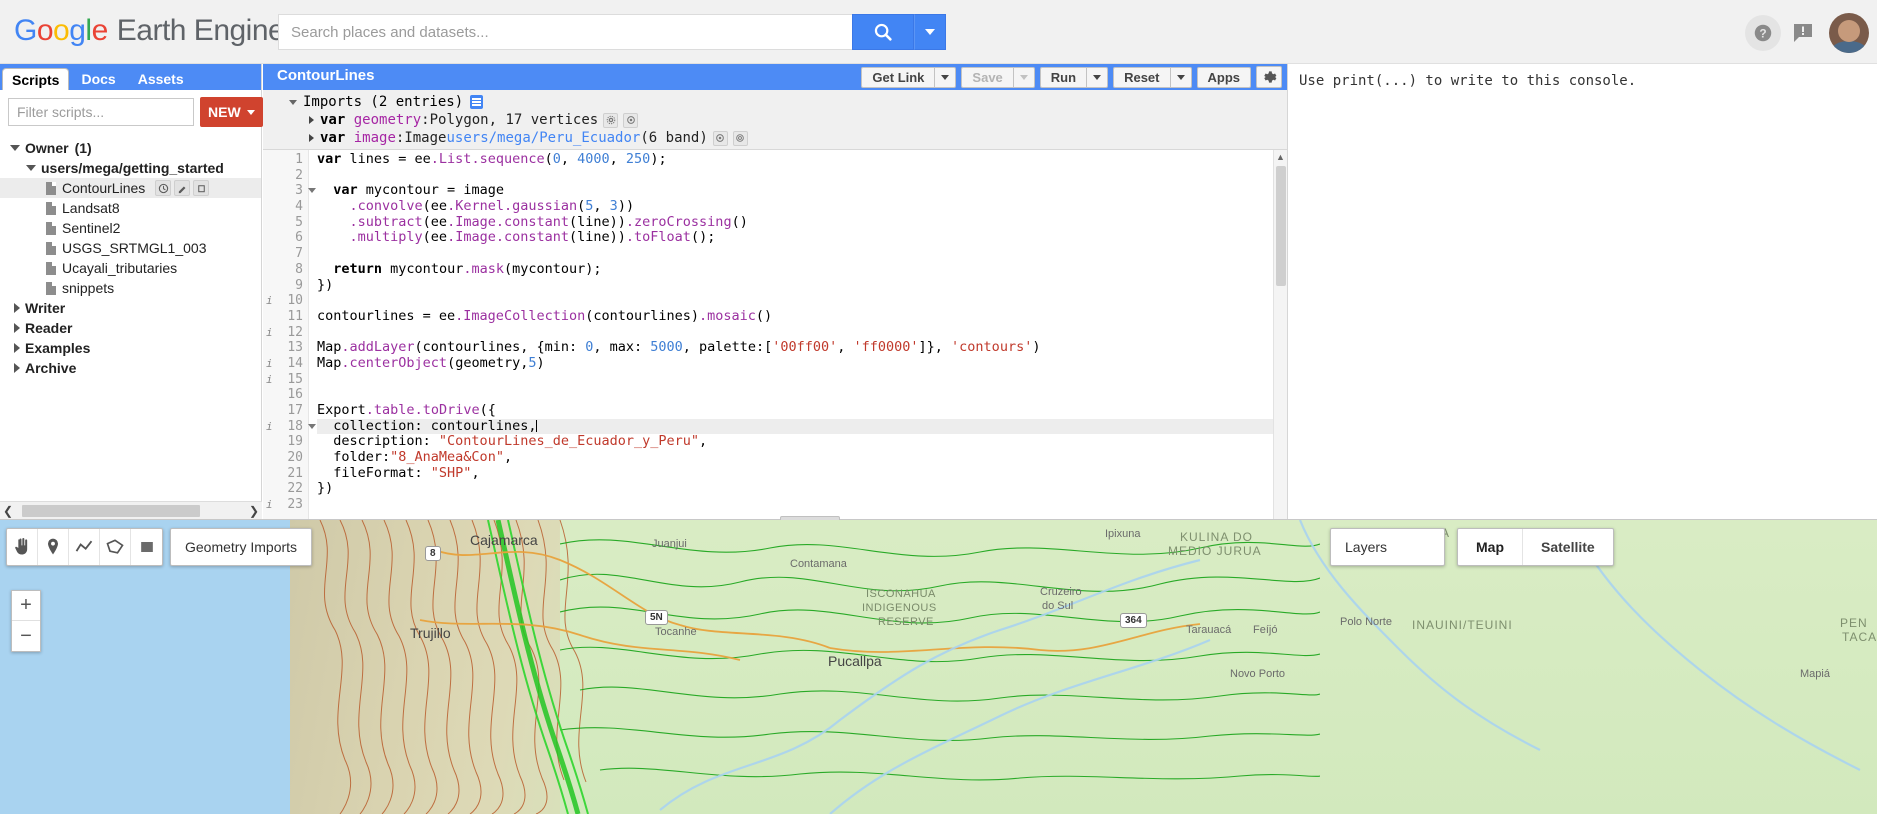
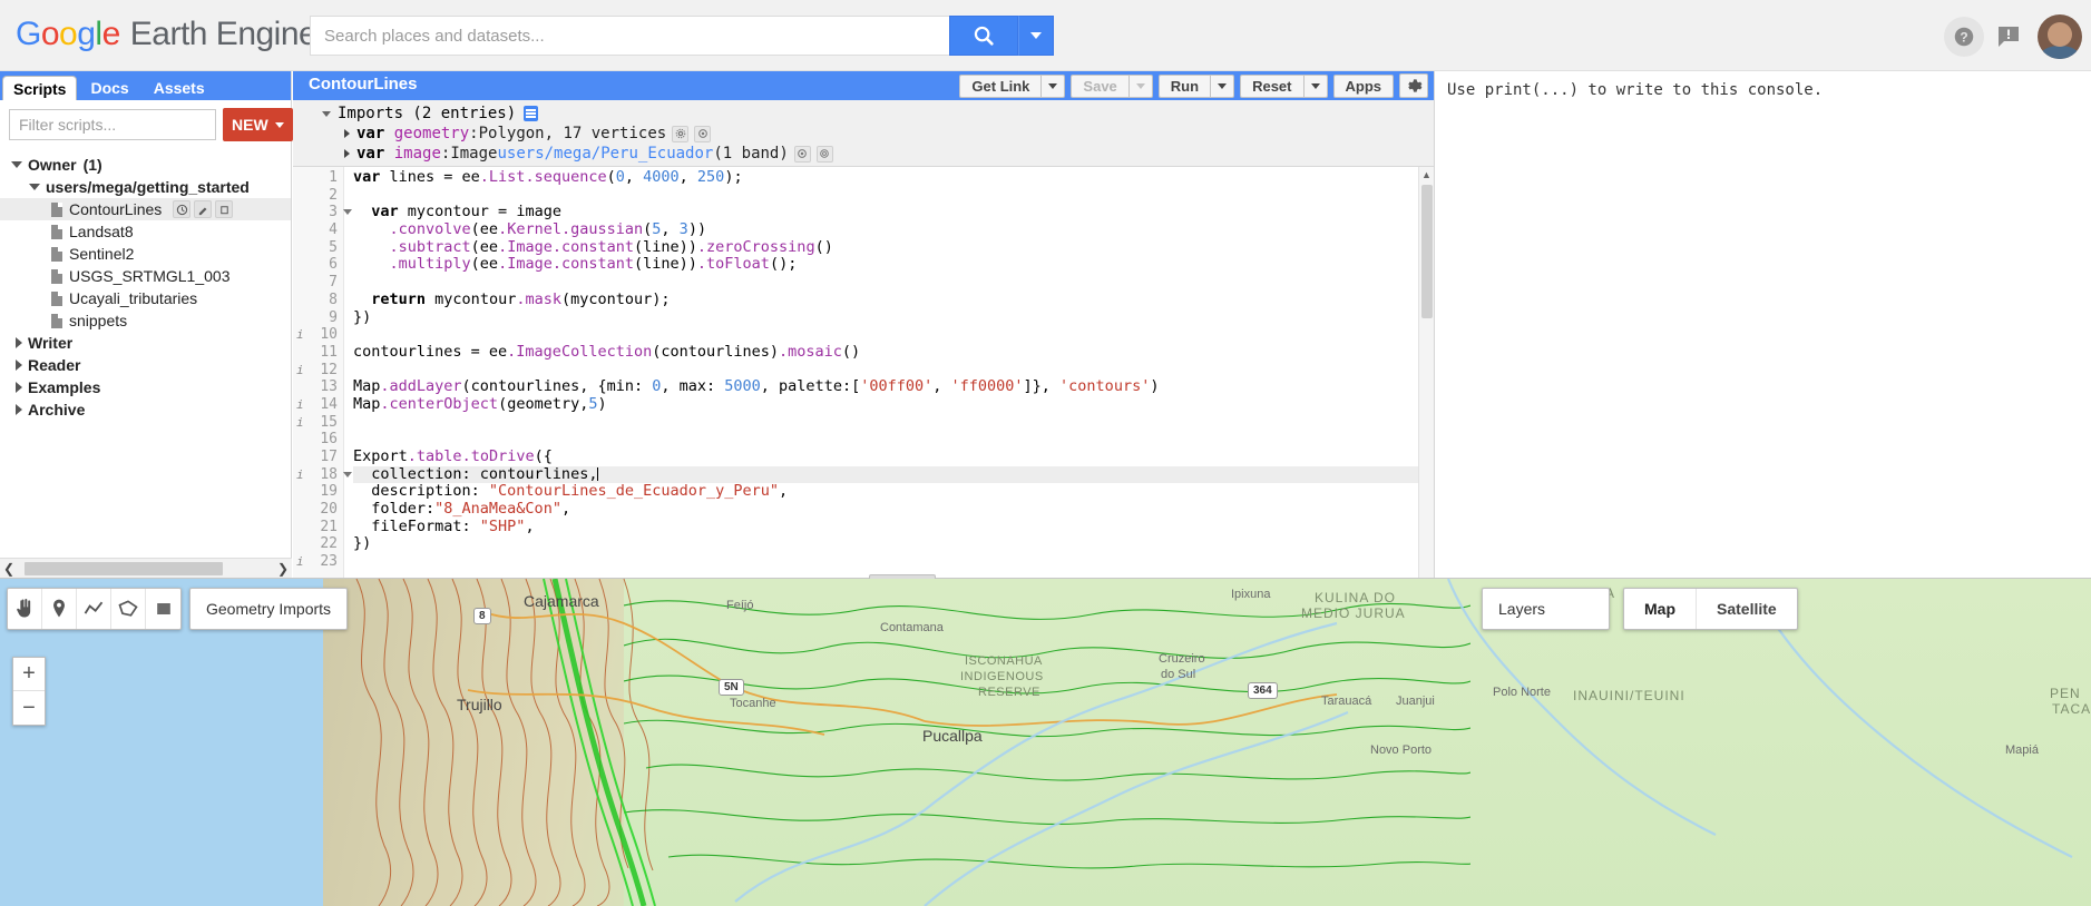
  Google Earth Engine
  Search places and datasets...
  ?
  Scripts
  Docs
  Assets
  Filter scripts...
  NEW
  Owner
  (1)
  users/mega/getting_started
  ContourLines
  Landsat8
  Sentinel2
  USGS_SRTMGL1_003
  Ucayali_tributaries
  snippets
  Writer
  Reader
  Examples
  Archive
  ❮
  ❯
  ContourLines
  Get Link
  Save
  Run
  Reset
  Apps
  Imports (2 entries)
  var
  geometry
  :
  Polygon, 17 vertices
  var
  image
  :
  Image
  users/mega/Peru_Ecuador
- (6 band)
+ (1 band)
  1
  2
  3
  4
  5
  6
  7
  8
  9
  i
  10
  11
  i
  12
  13
  i
  14
  i
  15
  16
  17
  i
  18
  19
  20
  21
  22
  i
  23
  var lines = ee.List.sequence(0, 4000, 250);
  var mycontour = image
  .convolve(ee.Kernel.gaussian(5, 3))
  .subtract(ee.Image.constant(line)).zeroCrossing()
  .multiply(ee.Image.constant(line)).toFloat();
  return mycontour.mask(mycontour);
  })
  contourlines = ee.ImageCollection(contourlines).mosaic()
  Map.addLayer(contourlines, {min: 0, max: 5000, palette:['00ff00', 'ff0000']}, 'contours')
  Map.centerObject(geometry,5)
  Export.table.toDrive({
  collection: contourlines,
  description: "ContourLines_de_Ecuador_y_Peru",
  folder:"8_AnaMea&Con",
  fileFormat: "SHP",
  })
  ▲
  Use print(...) to write to this console.
  Cajamarca
- Juanjui
+ Feíjó
  Contamana
  Ipixuna
  KULINA DO
  MEDIO JURUA
  Cruzeiro
  do Sul
  ISCONAHUA
  INDIGENOUS
  RESERVE
  Trujillo
  Tocanhe
  Tarauacá
- Feíjó
+ Juanjui
  Polo Norte
  INAUINI/TEUINI
  PEN
  TACA
  Pucallpa
  Novo Porto
  Mapiá
  8
  5N
  364
  Geometry Imports
  +
  −
  Layers
  Map
  Satellite
